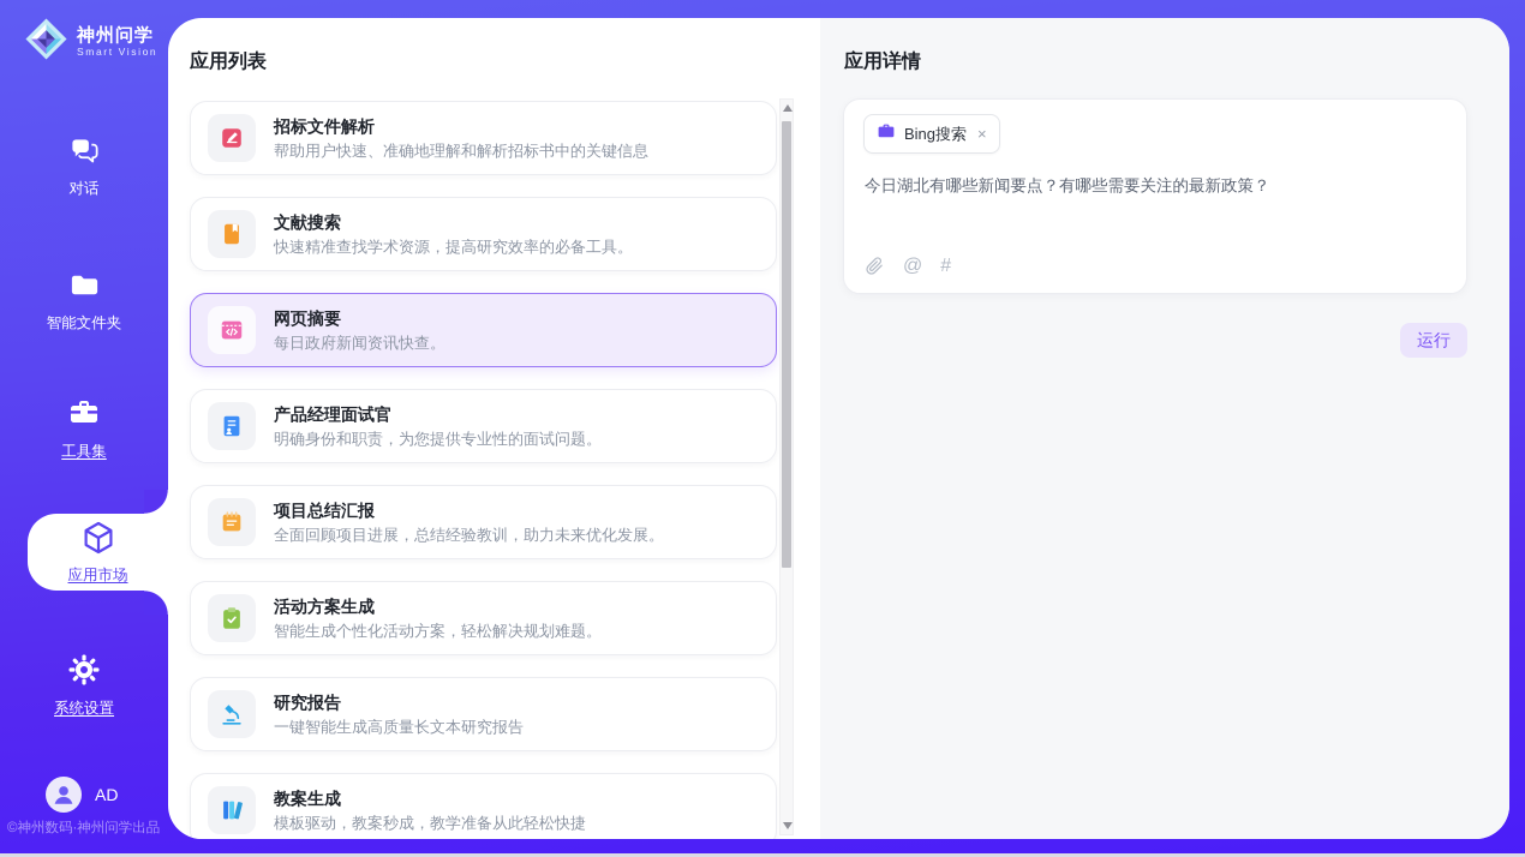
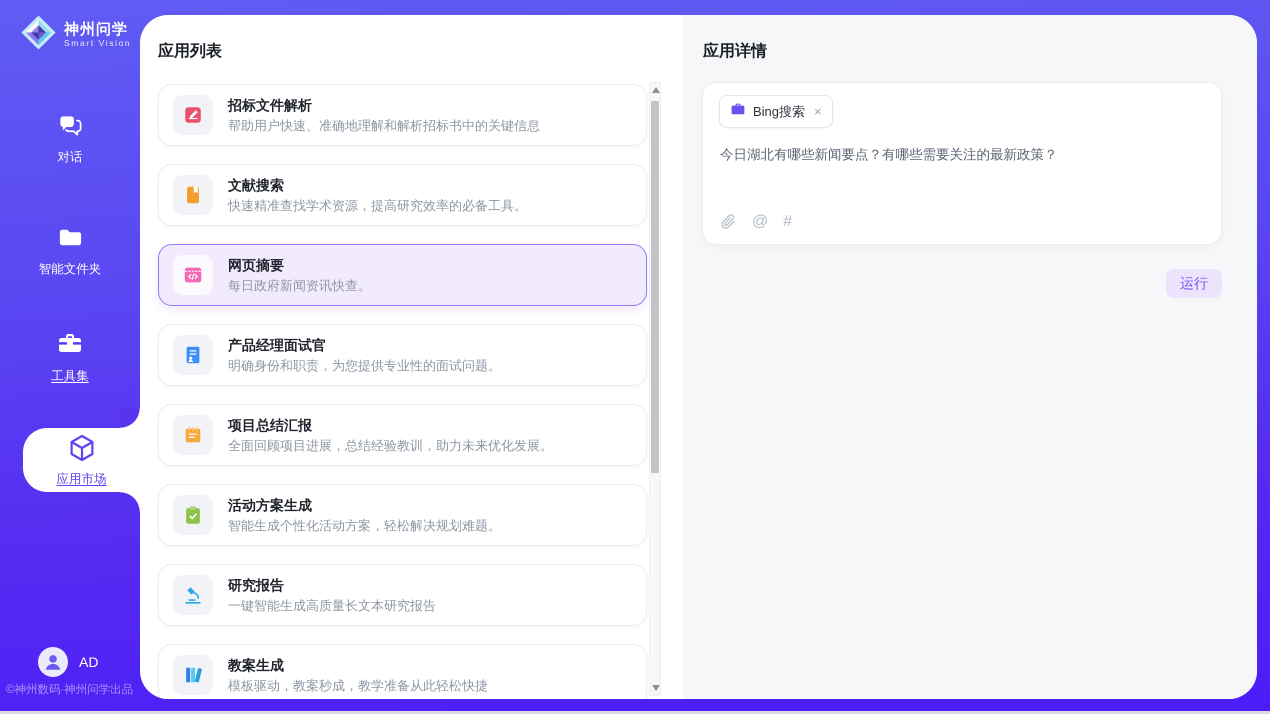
  神州问学
  Smart Vision
  对话
  智能文件夹
  工具集
  应用市场
- 系统设置
  AD
  ©神州数码·神州问学出品
  应用列表
  招标文件解析
  帮助用户快速、准确地理解和解析招标书中的关键信息
  文献搜索
  快速精准查找学术资源，提高研究效率的必备工具。
  网页摘要
  每日政府新闻资讯快查。
  产品经理面试官
  明确身份和职责，为您提供专业性的面试问题。
  项目总结汇报
  全面回顾项目进展，总结经验教训，助力未来优化发展。
  活动方案生成
  智能生成个性化活动方案，轻松解决规划难题。
  研究报告
  一键智能生成高质量长文本研究报告
  教案生成
  模板驱动，教案秒成，教学准备从此轻松快捷
  应用详情
  Bing搜索
  ×
  今日湖北有哪些新闻要点？有哪些需要关注的最新政策？
  @
  #
  运行
